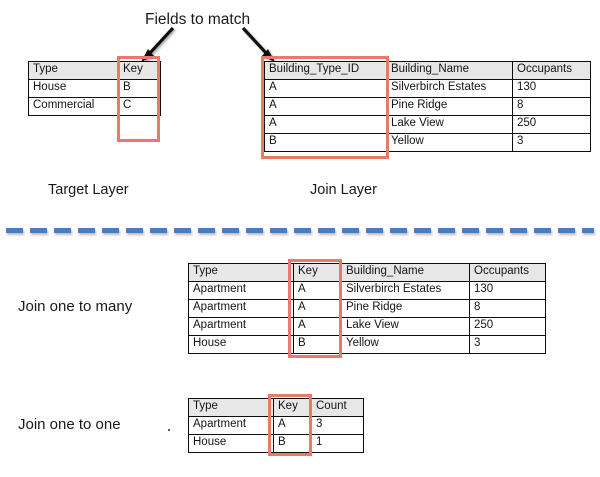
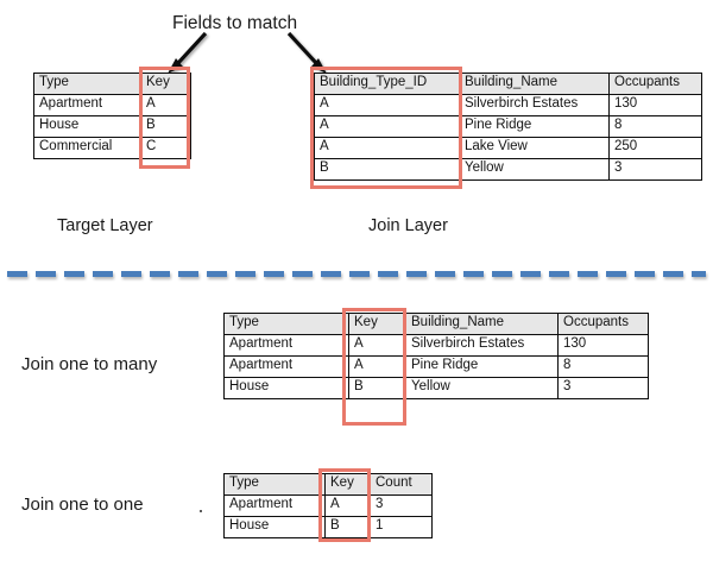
  Fields to match
  Type	Key
+ Apartment	A
  House	B
  Commercial	C
  Target Layer
  Building_Type_ID	Building_Name	Occupants
  A	Silverbirch Estates	130
  A	Pine Ridge	8
  A	Lake View	250
  B	Yellow	3
  Join Layer
  Join one to many
  Type	Key	Building_Name	Occupants
  Apartment	A	Silverbirch Estates	130
  Apartment	A	Pine Ridge	8
- Apartment	A	Lake View	250
  House	B	Yellow	3
  Join one to one
  Type	Key	Count
  Apartment	A	3
  House	B	1
